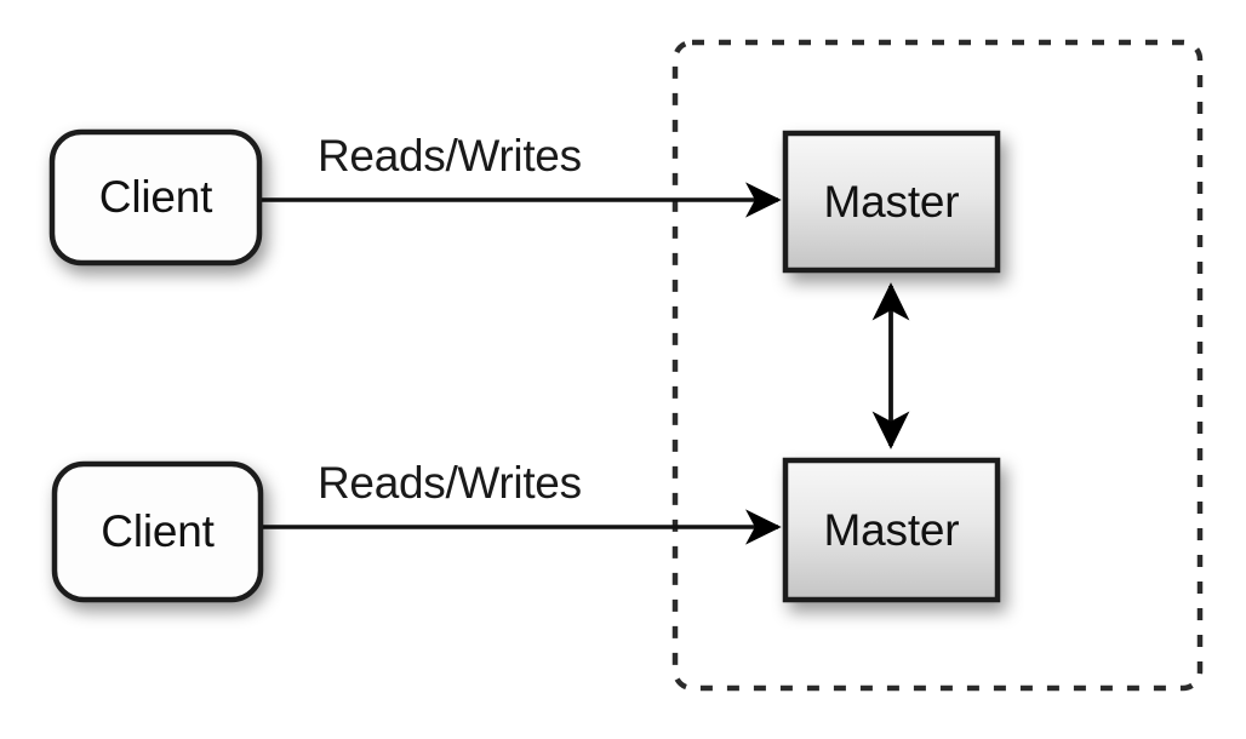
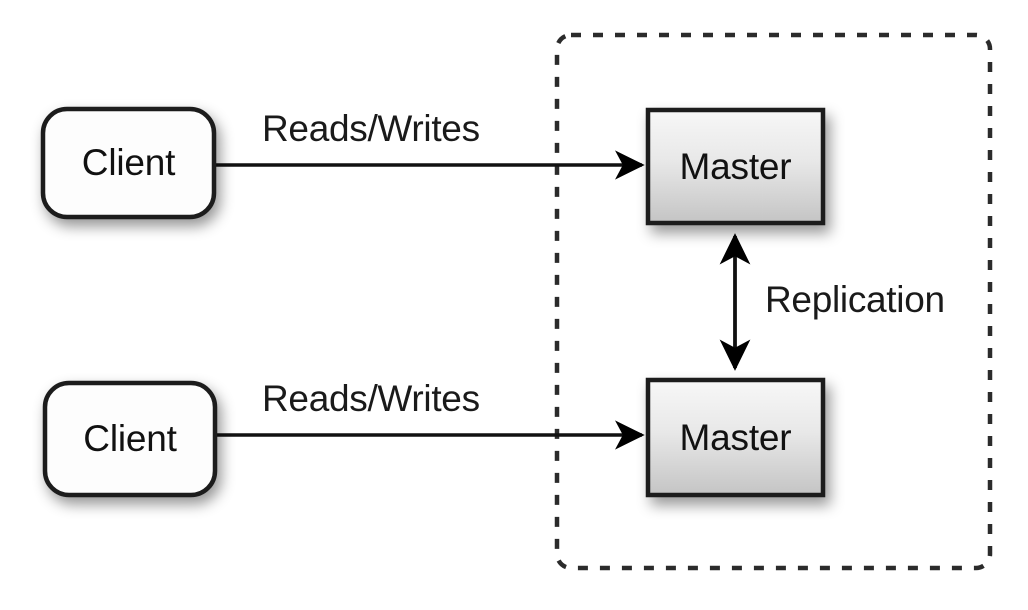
  Client
  Client
  Master
  Master
  Reads/Writes
  Reads/Writes
+ Replication
